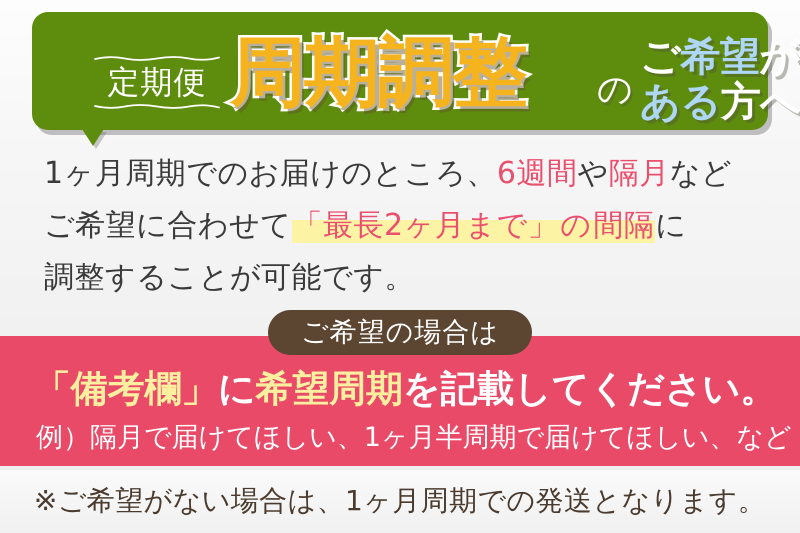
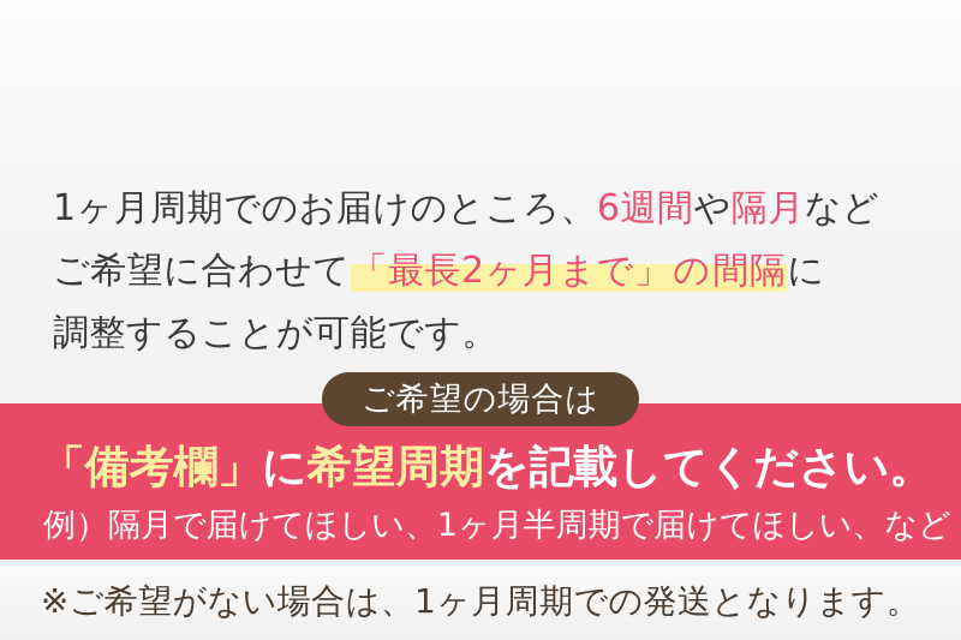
- 定期便
- 周期調整
- の
- ご希望が
- ある方へ
  1ヶ月周期でのお届けのところ、6週間や隔月など
  ご希望に合わせて「最長2ヶ月まで」の間隔に
  調整することが可能です。
  ご希望の場合は
  「備考欄」に希望周期を記載してください。
  例）隔月で届けてほしい、1ヶ月半周期で届けてほしい、など
  ※ご希望がない場合は、1ヶ月周期での発送となります。
